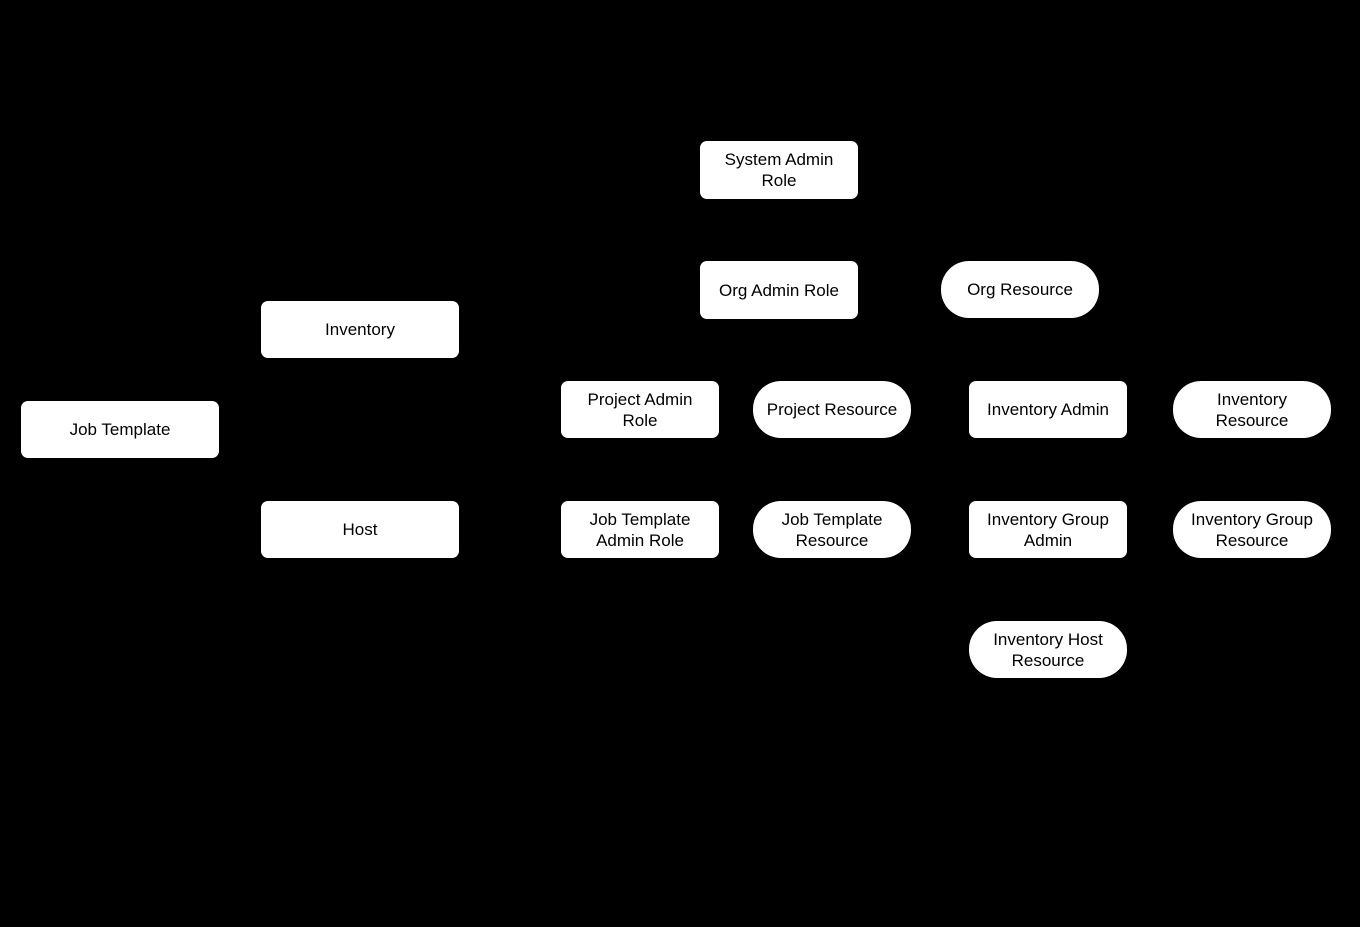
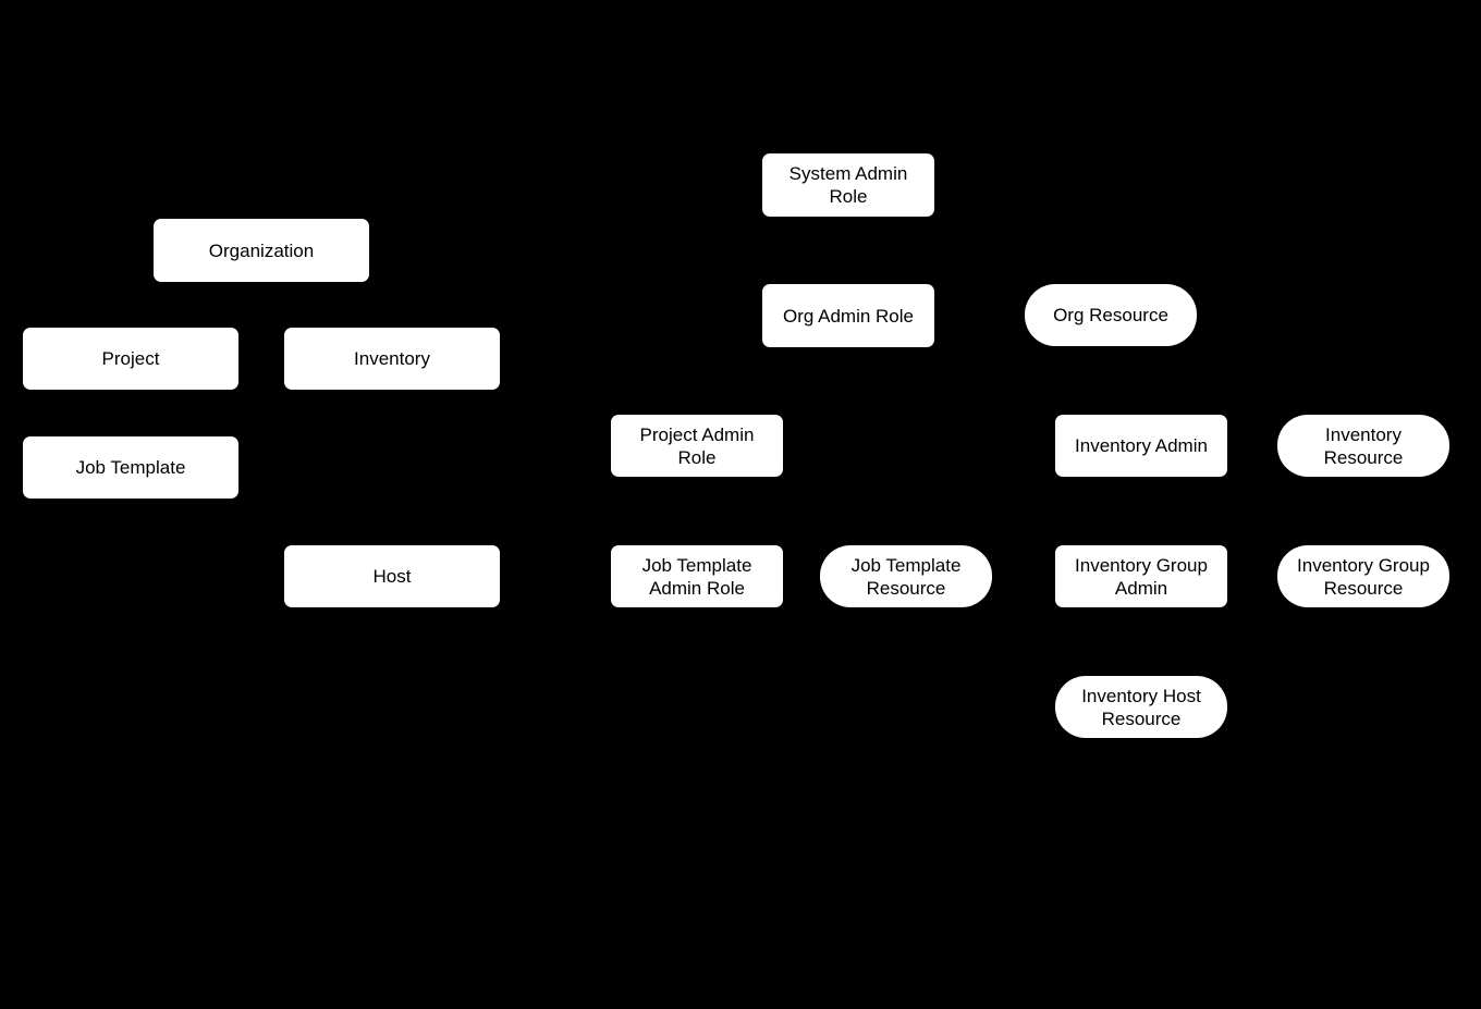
+ Organization
+ Project
  Inventory
  Job Template
  Host
  System Admin
  Role
  Org Admin Role
  Org Resource
  Project Admin
  Role
- Project Resource
  Inventory Admin
  Inventory
  Resource
  Job Template
  Admin Role
  Job Template
  Resource
  Inventory Group
  Admin
  Inventory Group
  Resource
  Inventory Host
  Resource
